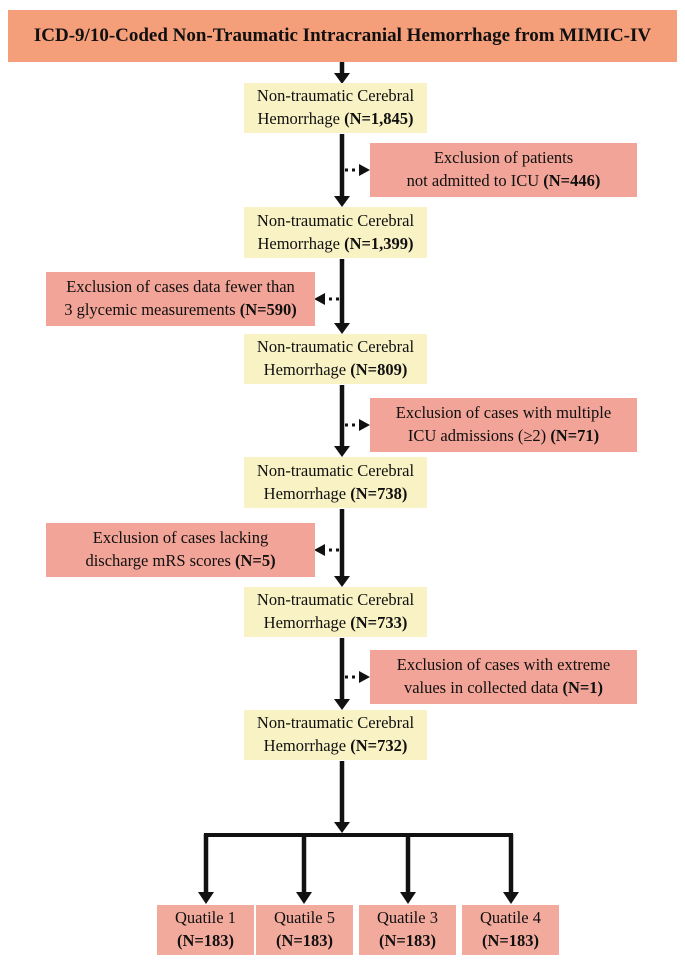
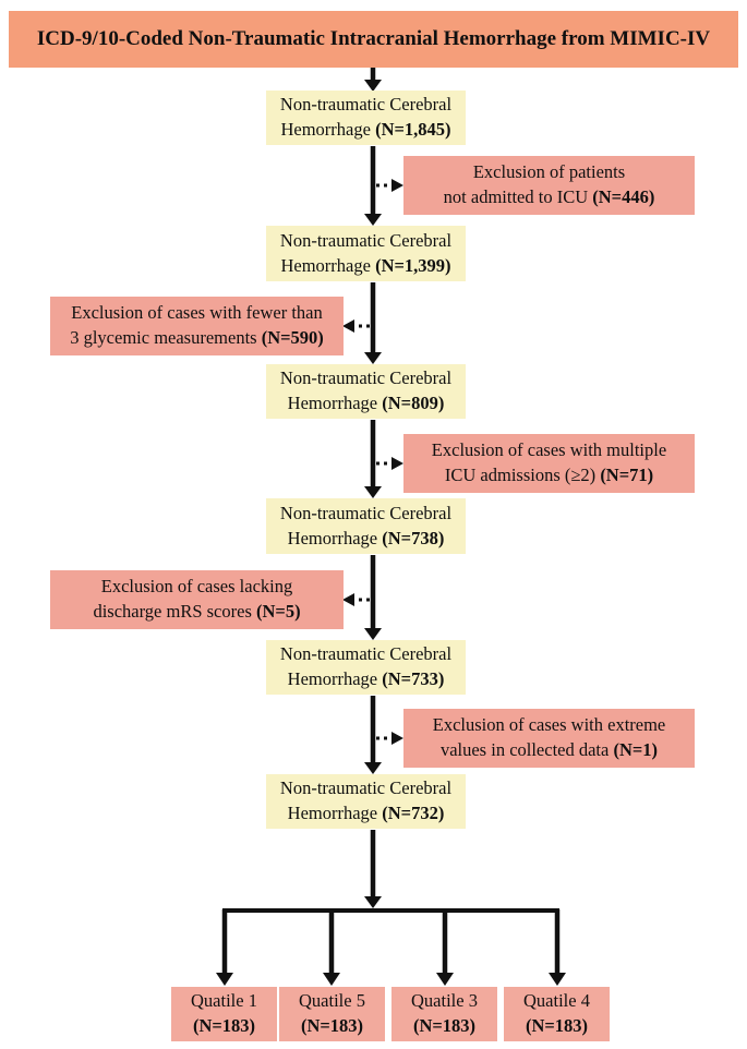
  ICD-9/10-Coded Non-Traumatic Intracranial Hemorrhage from MIMIC-IV
  Non-traumatic Cerebral
  Hemorrhage (N=1,845)
  Non-traumatic Cerebral
  Hemorrhage (N=1,399)
  Non-traumatic Cerebral
  Hemorrhage (N=809)
  Non-traumatic Cerebral
  Hemorrhage (N=738)
  Non-traumatic Cerebral
  Hemorrhage (N=733)
  Non-traumatic Cerebral
  Hemorrhage (N=732)
  Exclusion of patients
  not admitted to ICU (N=446)
- Exclusion of cases data fewer than
+ Exclusion of cases with fewer than
  3 glycemic measurements (N=590)
  Exclusion of cases with multiple
  ICU admissions (≥2) (N=71)
  Exclusion of cases lacking
  discharge mRS scores (N=5)
  Exclusion of cases with extreme
  values in collected data (N=1)
  Quatile 1
  (N=183)
  Quatile 5
  (N=183)
  Quatile 3
  (N=183)
  Quatile 4
  (N=183)
